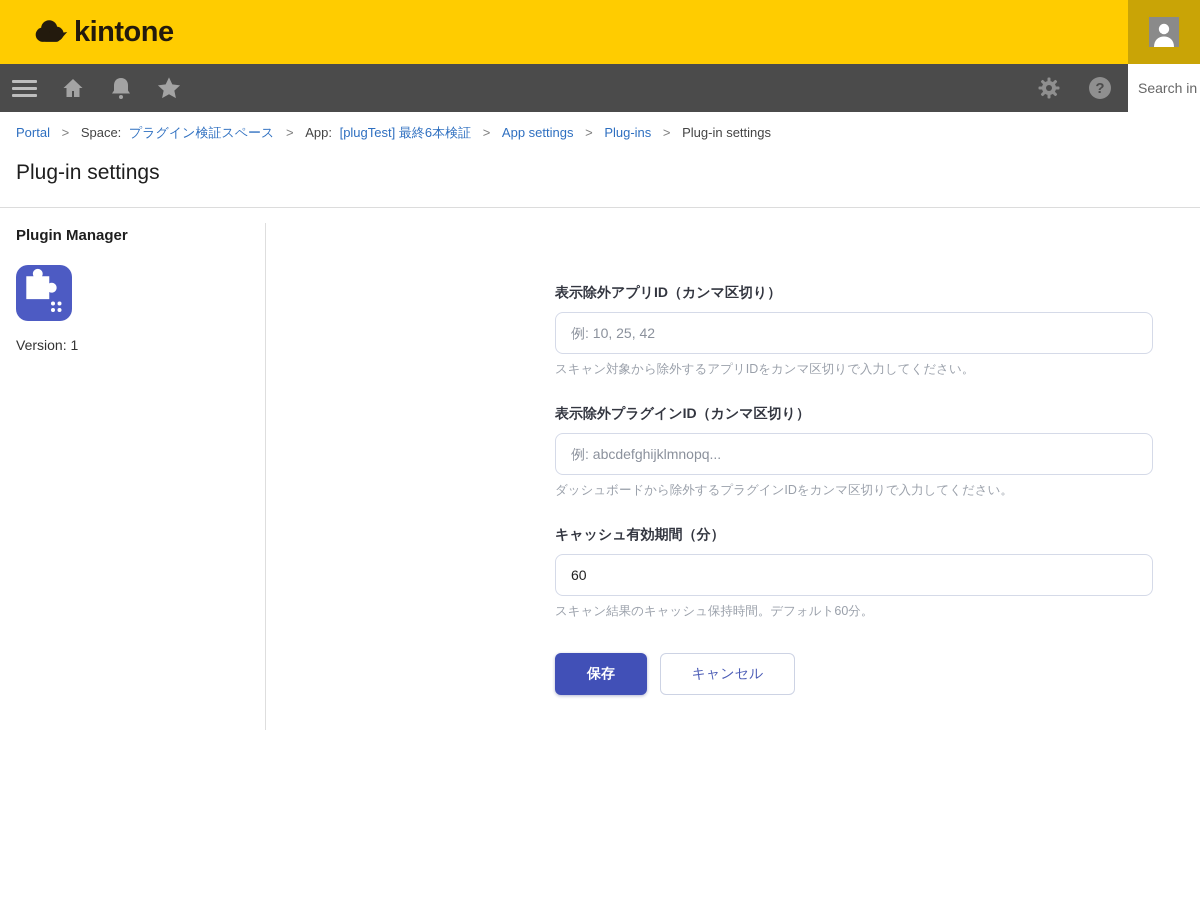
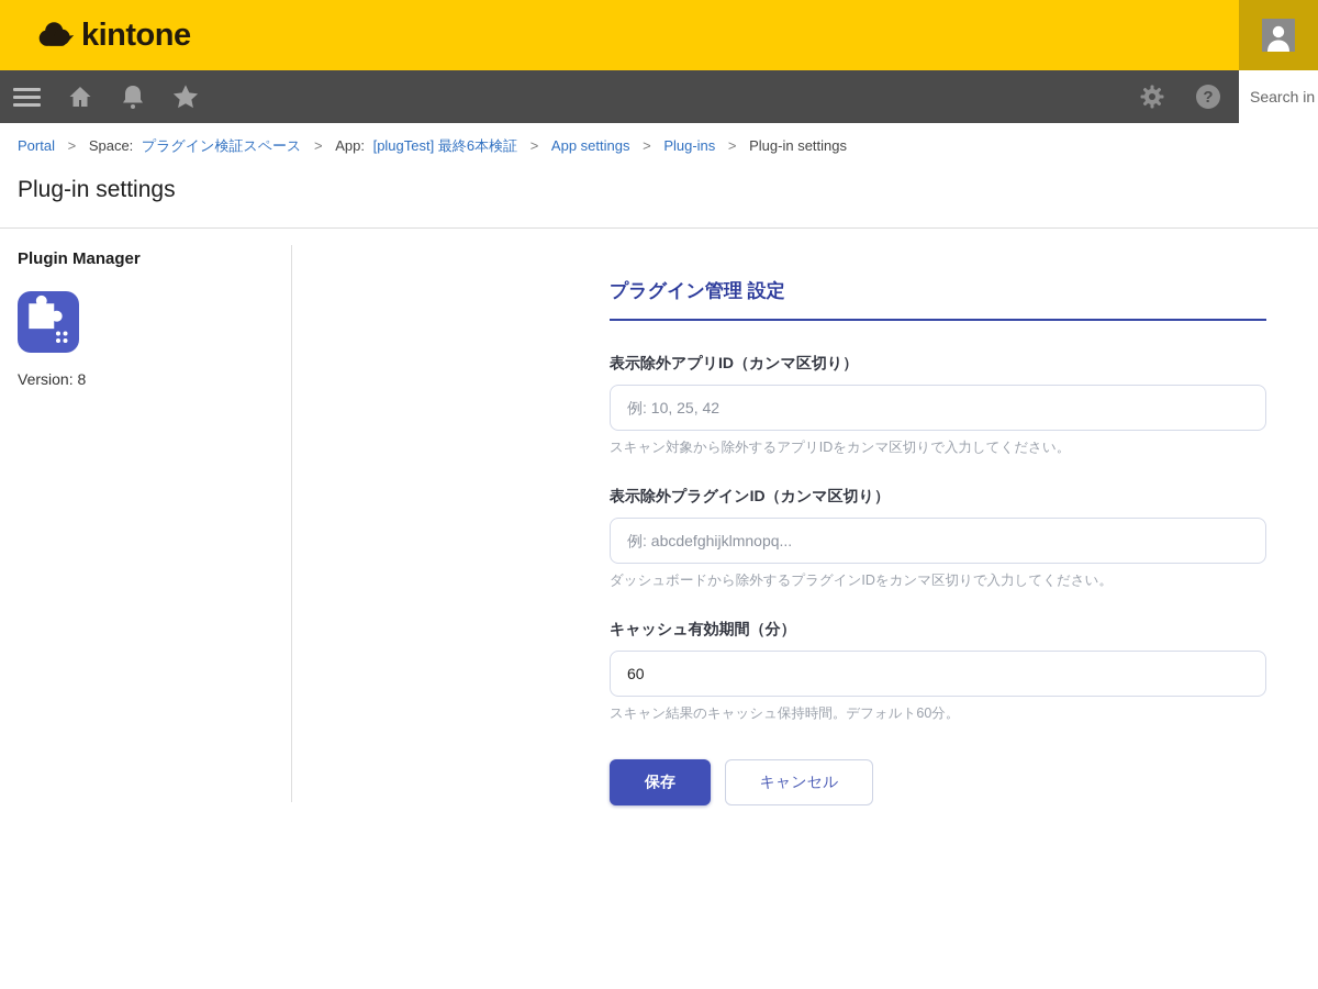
  kintone
  ?
  Search in
  Portal > Space: プラグイン検証スペース > App: [plugTest] 最終6本検証 > App settings > Plug-ins > Plug-in settings
  Plug-in settings
  Plugin Manager
- Version: 1
+ Version: 8
+ プラグイン管理 設定
  表示除外アプリID（カンマ区切り）
  例: 10, 25, 42
  スキャン対象から除外するアプリIDをカンマ区切りで入力してください。
  表示除外プラグインID（カンマ区切り）
  例: abcdefghijklmnopq...
  ダッシュボードから除外するプラグインIDをカンマ区切りで入力してください。
  キャッシュ有効期間（分）
  60
  スキャン結果のキャッシュ保持時間。デフォルト60分。
  保存
  キャンセル
